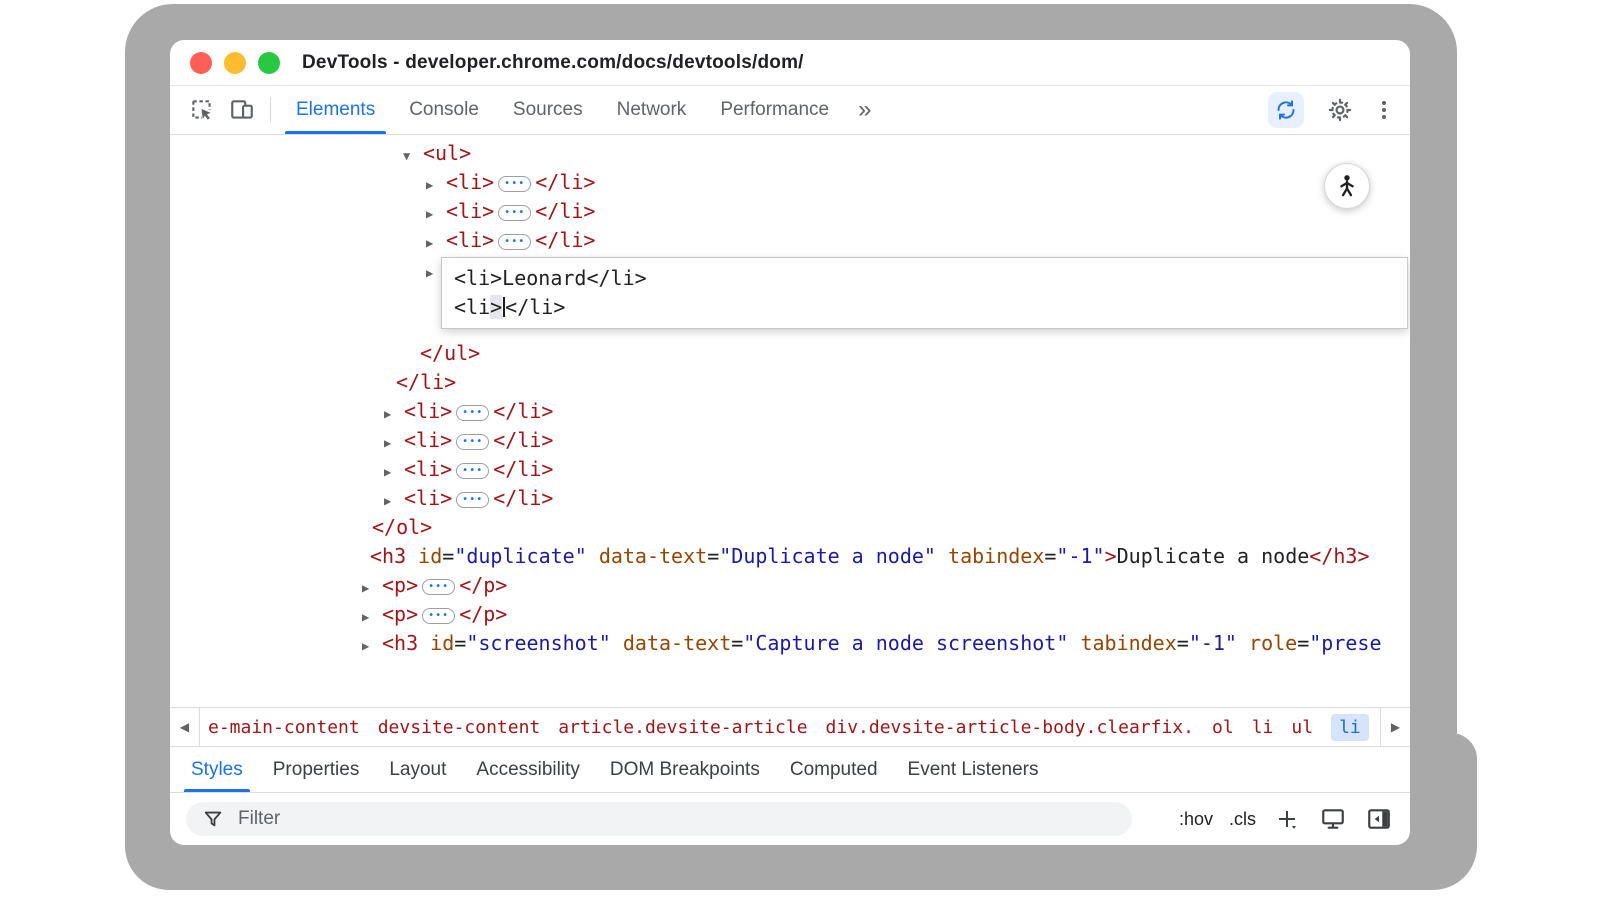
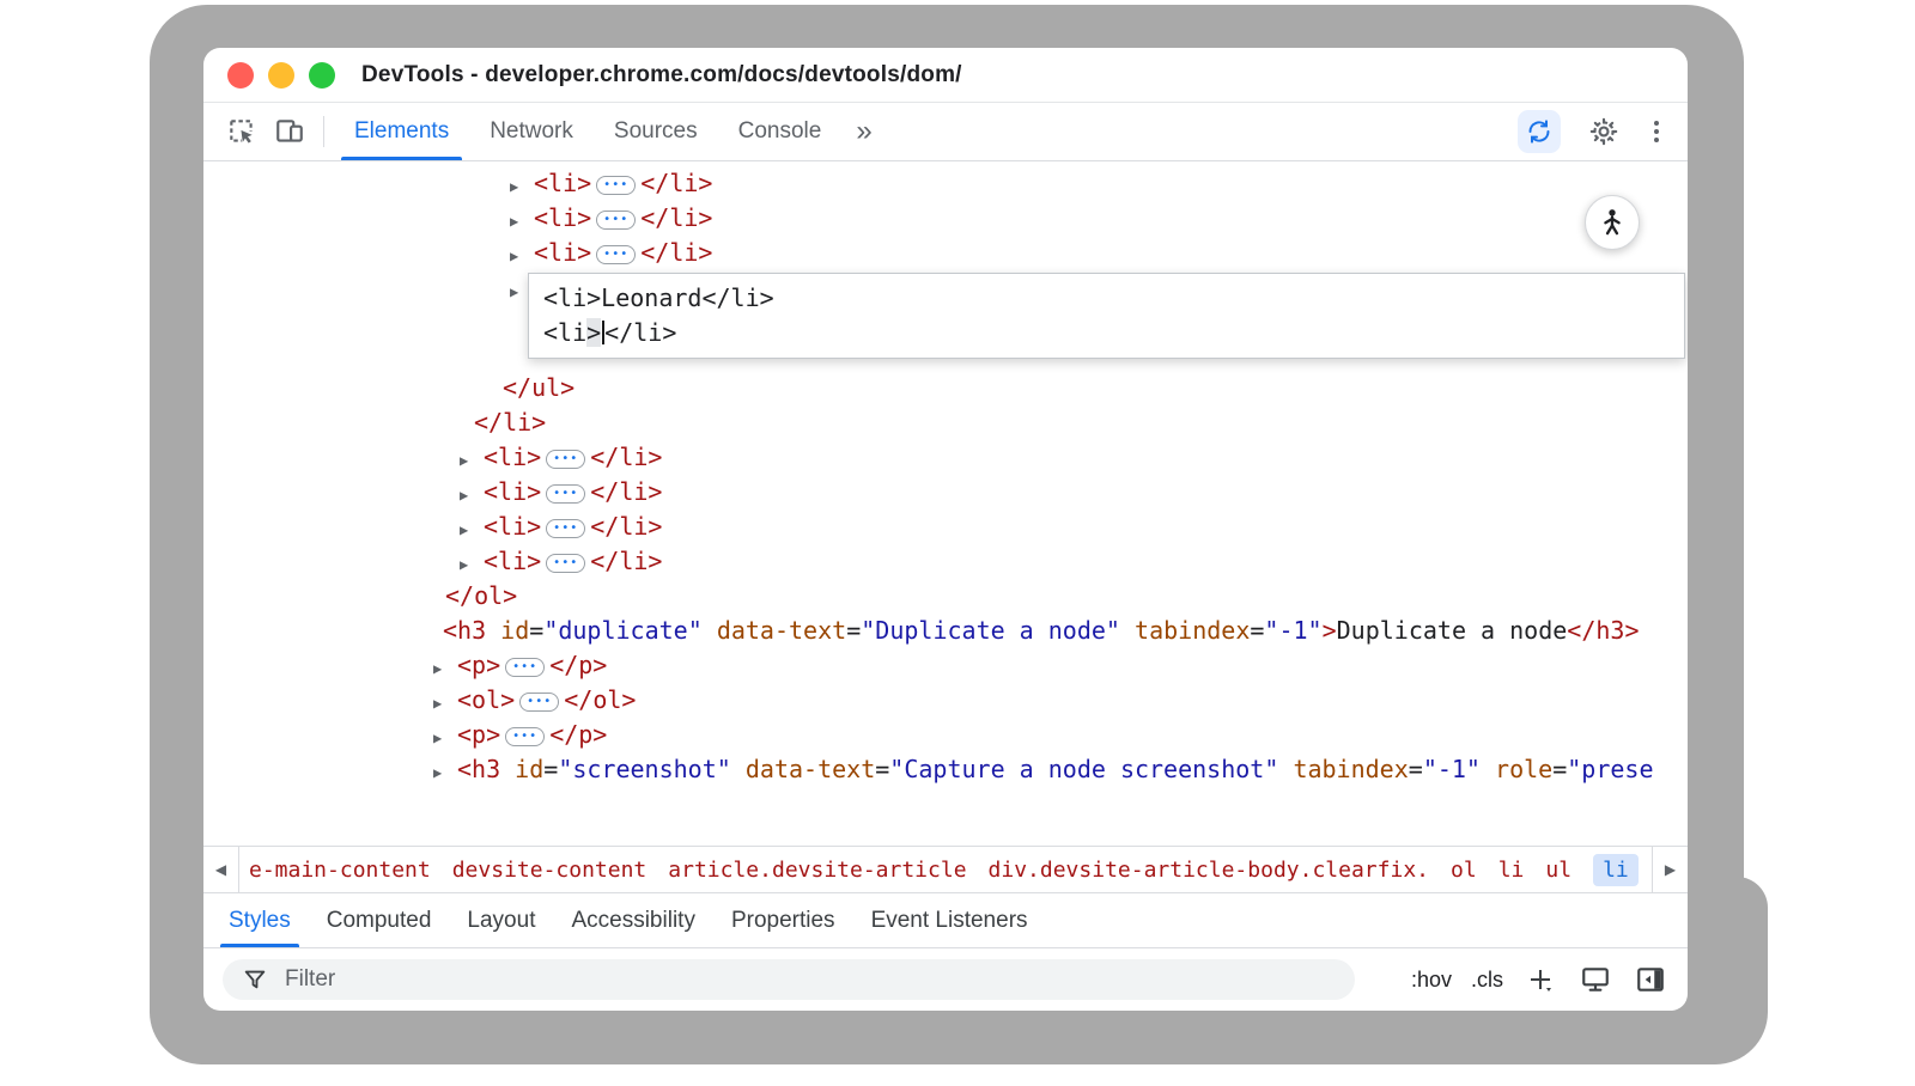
  DevTools - developer.chrome.com/docs/devtools/dom/
  Elements
- Console
+ Network
  Sources
- Network
+ Console
- Performance
  »
- ▼ <ul>
  ▶ <li> ••• </li>
  ▶ <li> ••• </li>
  ▶ <li> ••• </li>
  ▶
  <li>Leonard</li>
  <li> </li>
  </ul>
  </li>
  ▶ <li> ••• </li>
  ▶ <li> ••• </li>
  ▶ <li> ••• </li>
  ▶ <li> ••• </li>
  </ol>
  <h3 id="duplicate" data-text="Duplicate a node" tabindex="-1">Duplicate a node</h3>
  ▶ <p> ••• </p>
+ ▶ <ol> ••• </ol>
  ▶ <p> ••• </p>
  ▶ <h3 id="screenshot" data-text="Capture a node screenshot" tabindex="-1" role="prese
  ◀
  e-main-content
  devsite-content
  article.devsite-article
  div.devsite-article-body.clearfix.
  ol
  li
  ul
  li
  ▶
  Styles
- Properties
+ Computed
  Layout
  Accessibility
- DOM Breakpoints
- Computed
+ Properties
  Event Listeners
  Filter
  :hov
  .cls
